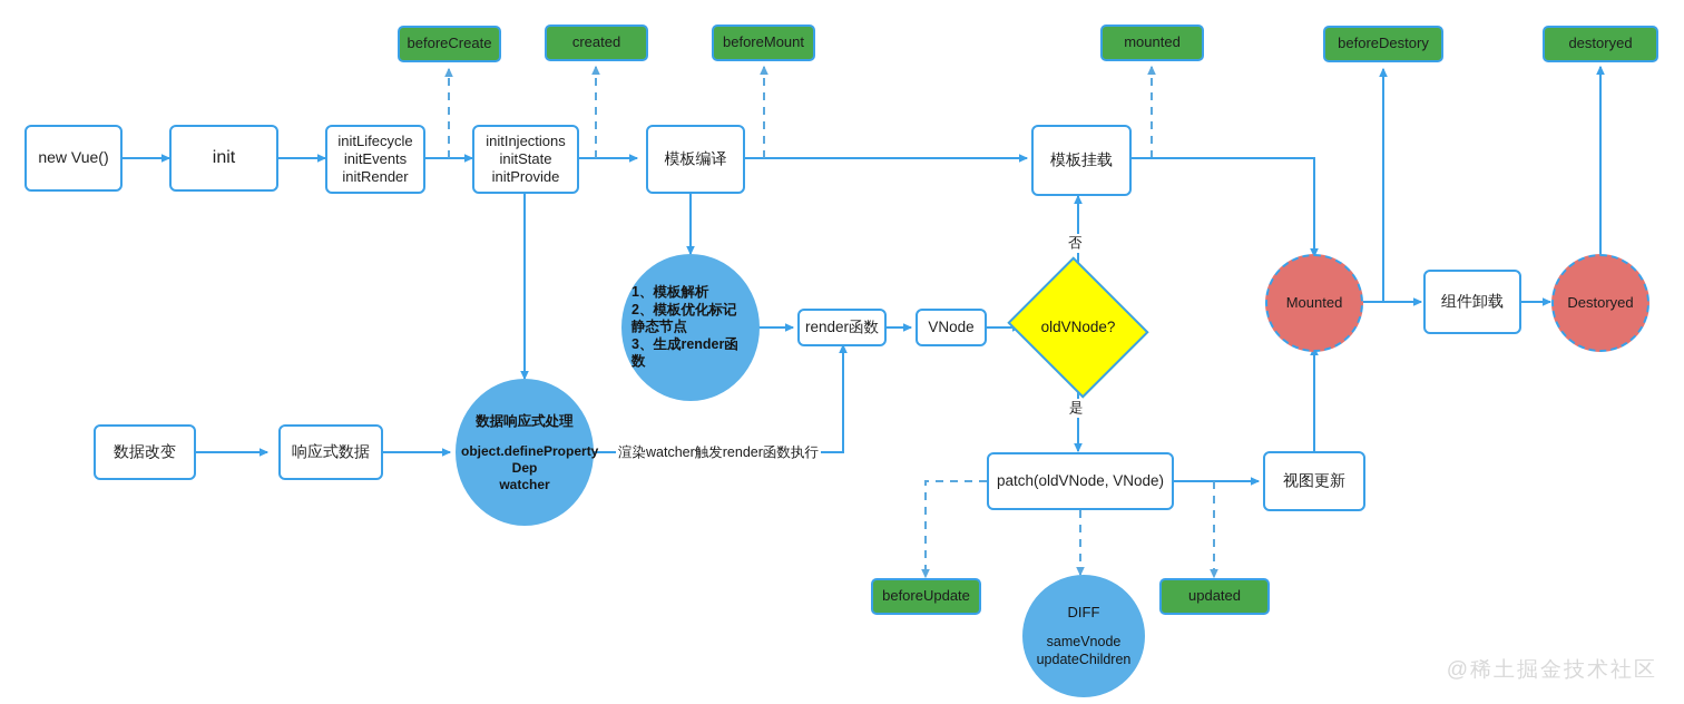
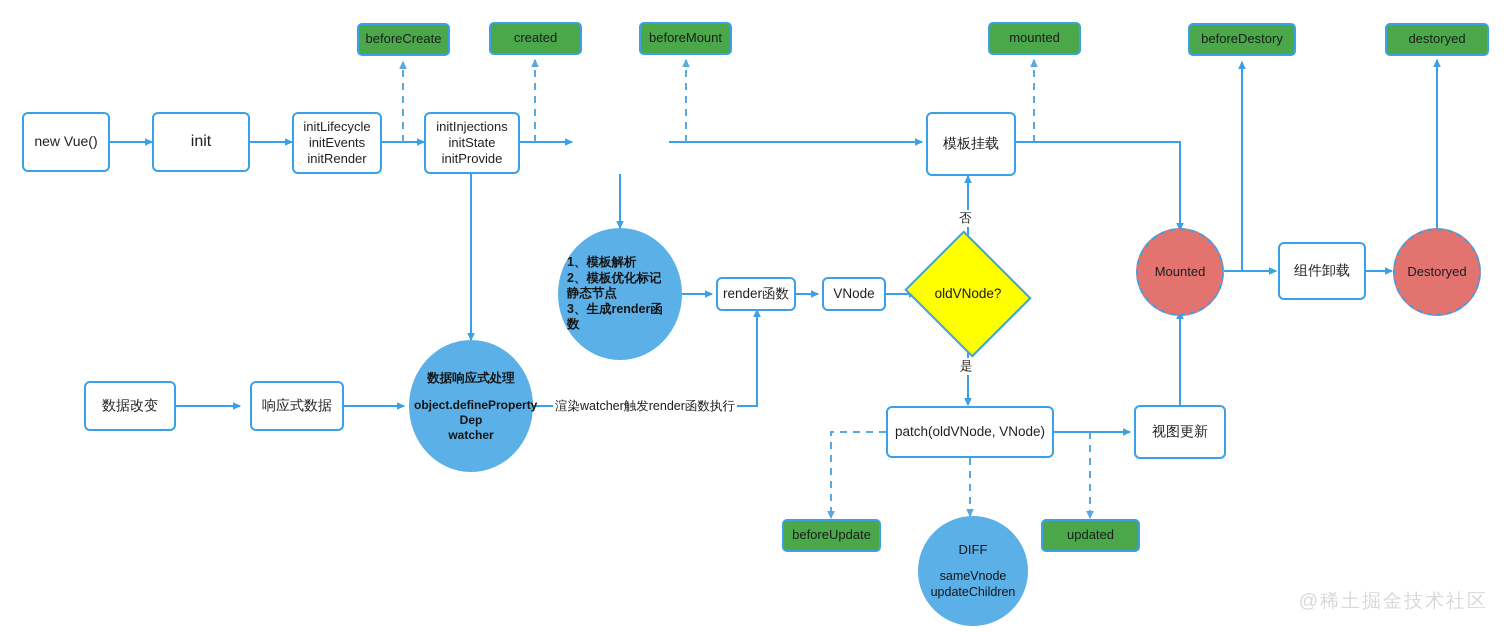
  beforeCreate
  created
  beforeMount
  mounted
  beforeDestory
  destoryed
  beforeUpdate
  updated
  new Vue()
  init
  initLifecycle
  initEvents
  initRender
  initInjections
  initState
  initProvide
- 模板编译
  模板挂载
  1、模板解析
  2、模板优化标记静态节点
  3、生成render函数
  数据响应式处理
  object.defineProperty
  Dep
  watcher
  DIFF
  sameVnode
  updateChildren
  render函数
  VNode
  oldVNode?
  数据改变
  响应式数据
  patch(oldVNode, VNode)
  视图更新
  Mounted
  组件卸载
  Destoryed
  否
  是
  渲染watcher触发render函数执行
  @稀土掘金技术社区
